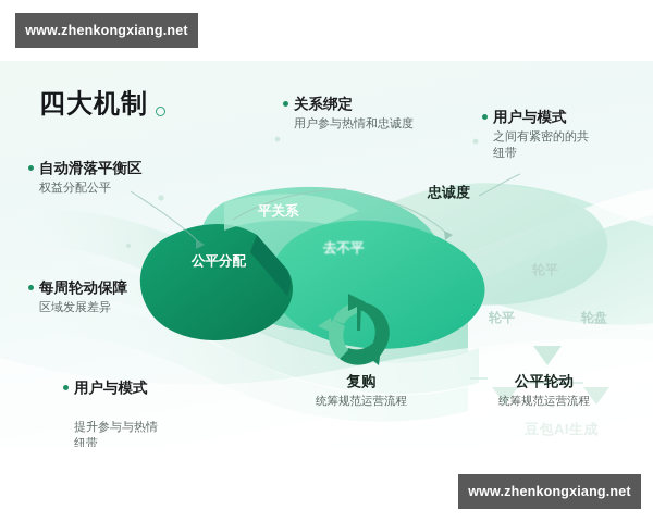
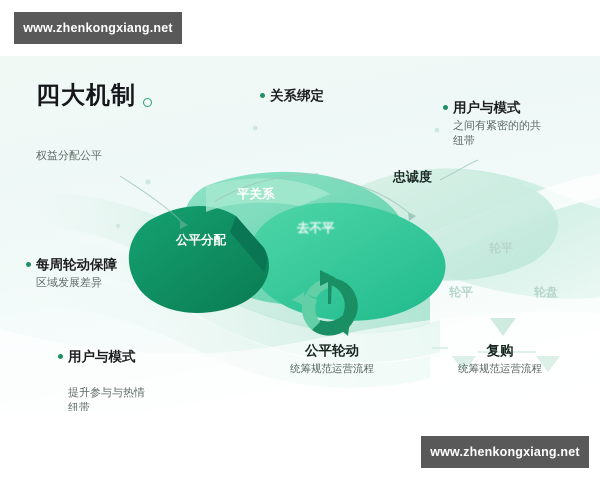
  四大机制
  平关系
  公平分配
  去不平
  忠诚度
- 自动滑落平衡区
  权益分配公平
  每周轮动保障
  区域发展差异
  用户与模式
  提升参与与热情
  纽带
  关系绑定
- 用户参与热情和忠诚度
  用户与模式
  之间有紧密的的共
  纽带
- 复购
+ 公平轮动
  统筹规范运营流程
- 公平轮动
+ 复购
  统筹规范运营流程
  轮平
  轮盘
- 豆包AI生成
  www.zhenkongxiang.net
  www.zhenkongxiang.net
